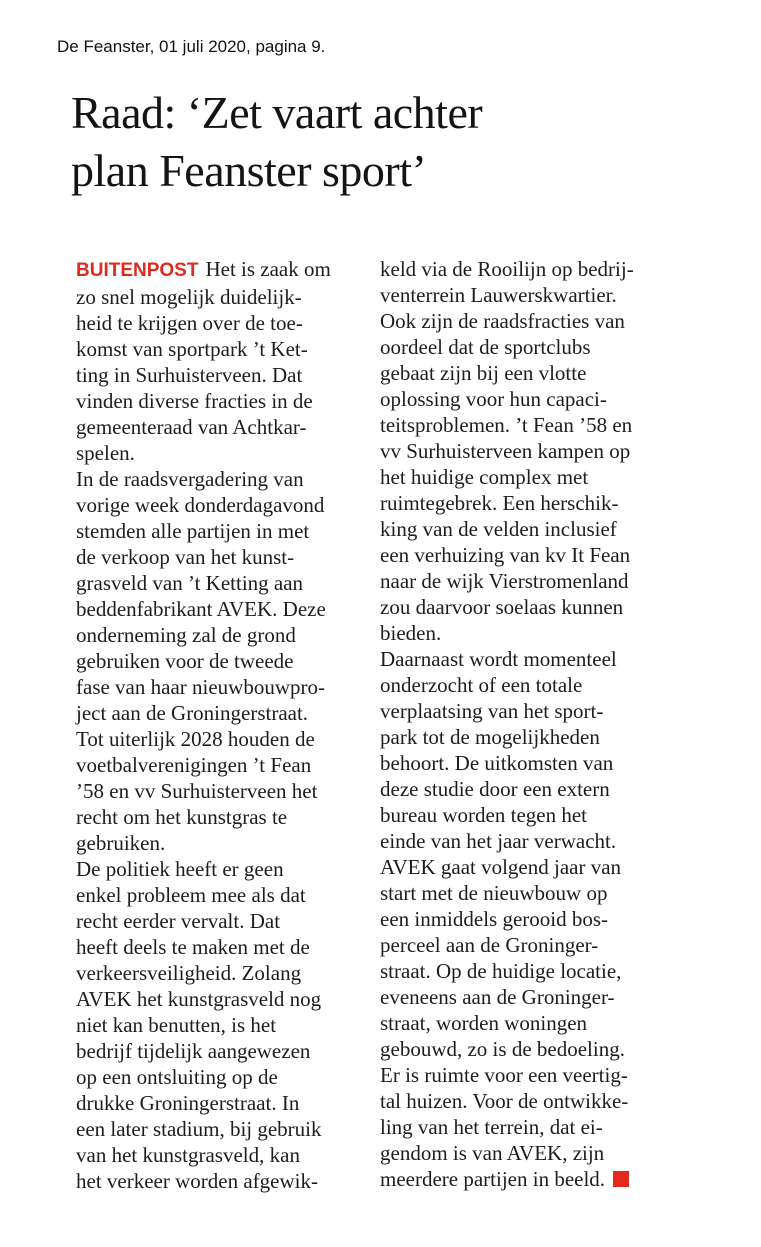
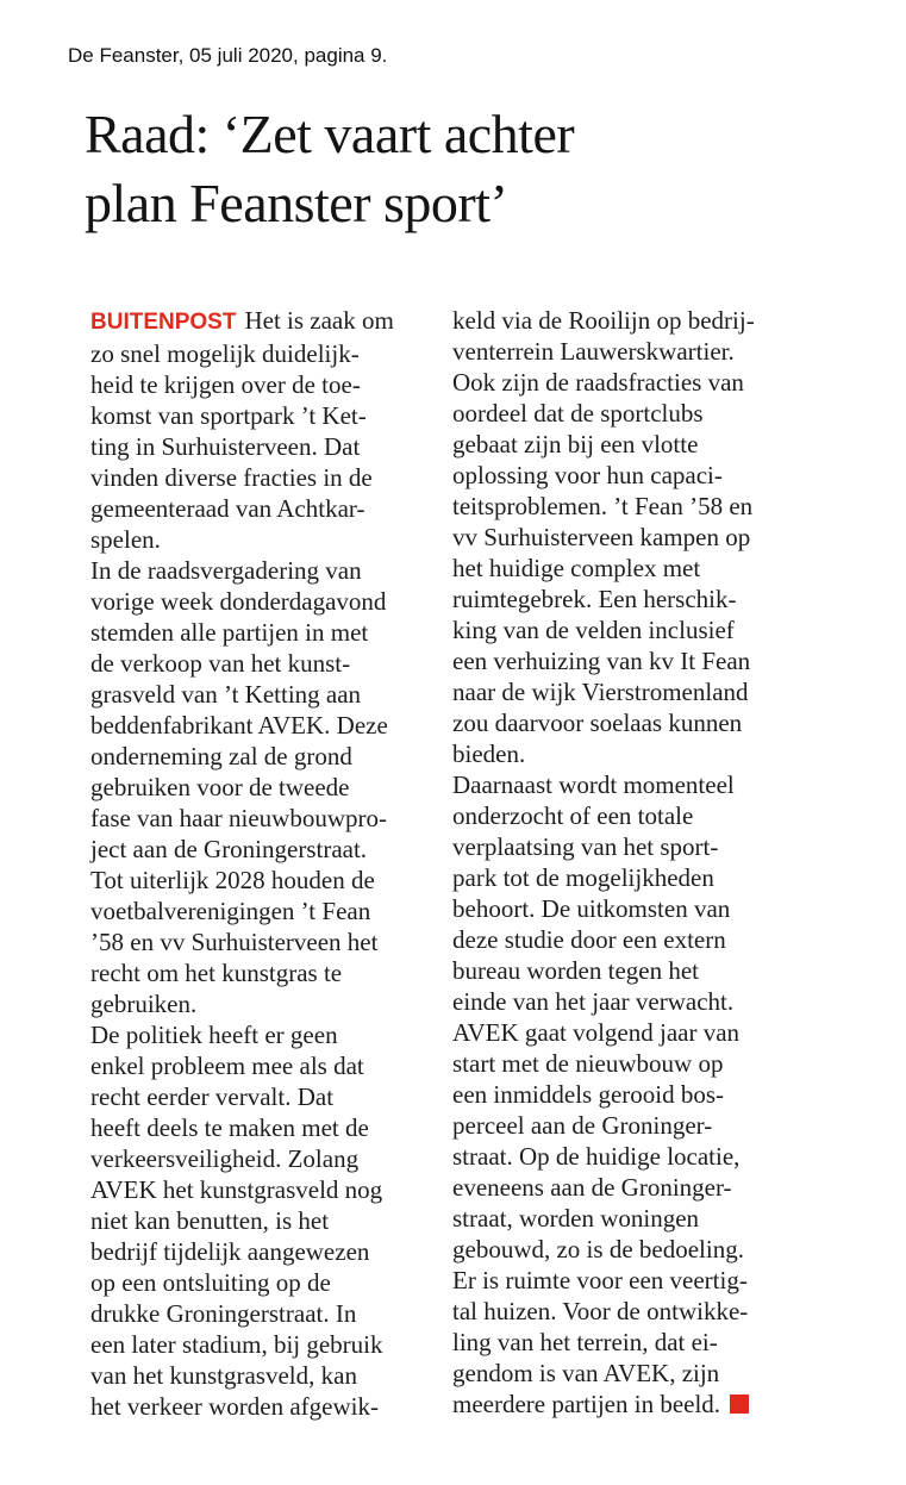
- De Feanster, 01 juli 2020, pagina 9.
+ De Feanster, 05 juli 2020, pagina 9.
  Raad: ‘Zet vaart achter
  plan Feanster sport’
  BUITENPOST Het is zaak om
  zo snel mogelijk duidelijk-
  heid te krijgen over de toe-
  komst van sportpark ’t Ket-
  ting in Surhuisterveen. Dat
  vinden diverse fracties in de
  gemeenteraad van Achtkar-
  spelen.
  In de raadsvergadering van
  vorige week donderdagavond
  stemden alle partijen in met
  de verkoop van het kunst-
  grasveld van ’t Ketting aan
  beddenfabrikant AVEK. Deze
  onderneming zal de grond
  gebruiken voor de tweede
  fase van haar nieuwbouwpro-
  ject aan de Groningerstraat.
  Tot uiterlijk 2028 houden de
  voetbalverenigingen ’t Fean
  ’58 en vv Surhuisterveen het
  recht om het kunstgras te
  gebruiken.
  De politiek heeft er geen
  enkel probleem mee als dat
  recht eerder vervalt. Dat
  heeft deels te maken met de
  verkeersveiligheid. Zolang
  AVEK het kunstgrasveld nog
  niet kan benutten, is het
  bedrijf tijdelijk aangewezen
  op een ontsluiting op de
  drukke Groningerstraat. In
  een later stadium, bij gebruik
  van het kunstgrasveld, kan
  het verkeer worden afgewik-
  keld via de Rooilijn op bedrij-
  venterrein Lauwerskwartier.
  Ook zijn de raadsfracties van
  oordeel dat de sportclubs
  gebaat zijn bij een vlotte
  oplossing voor hun capaci-
  teitsproblemen. ’t Fean ’58 en
  vv Surhuisterveen kampen op
  het huidige complex met
  ruimtegebrek. Een herschik-
  king van de velden inclusief
  een verhuizing van kv It Fean
  naar de wijk Vierstromenland
  zou daarvoor soelaas kunnen
  bieden.
  Daarnaast wordt momenteel
  onderzocht of een totale
  verplaatsing van het sport-
  park tot de mogelijkheden
  behoort. De uitkomsten van
  deze studie door een extern
  bureau worden tegen het
  einde van het jaar verwacht.
  AVEK gaat volgend jaar van
  start met de nieuwbouw op
  een inmiddels gerooid bos-
  perceel aan de Groninger-
  straat. Op de huidige locatie,
  eveneens aan de Groninger-
  straat, worden woningen
  gebouwd, zo is de bedoeling.
  Er is ruimte voor een veertig-
  tal huizen. Voor de ontwikke-
  ling van het terrein, dat ei-
  gendom is van AVEK, zijn
  meerdere partijen in beeld.
